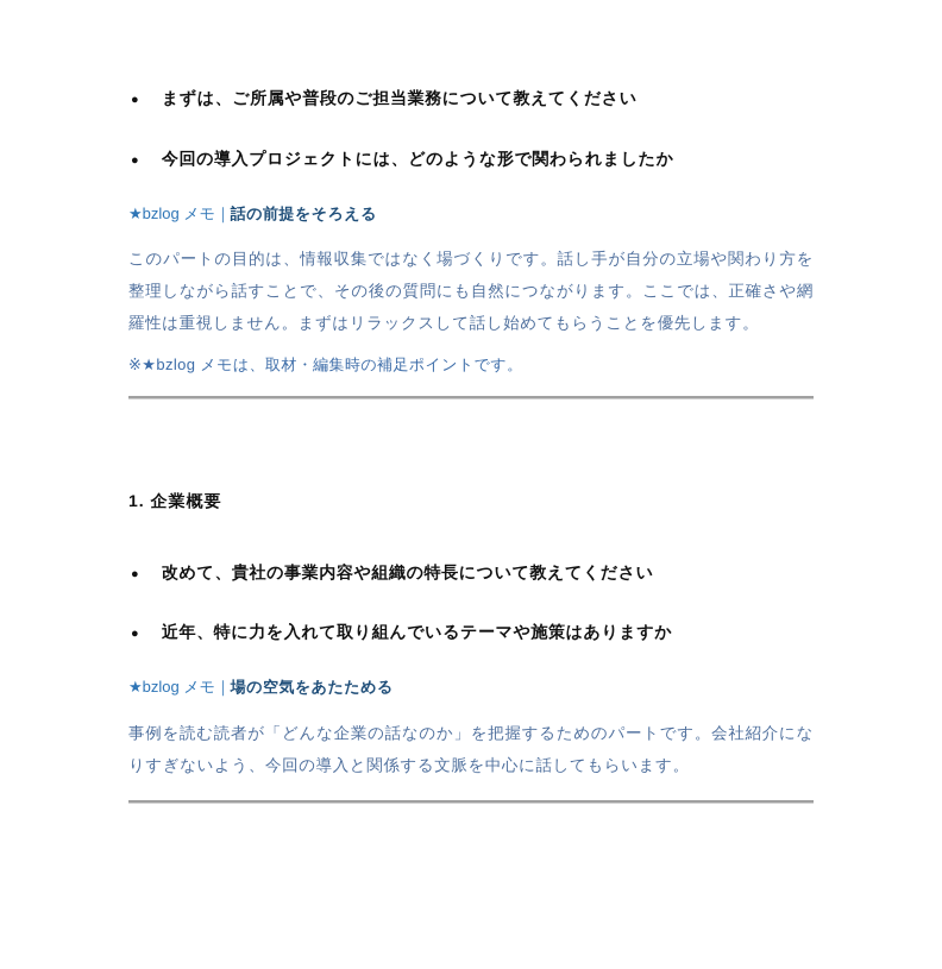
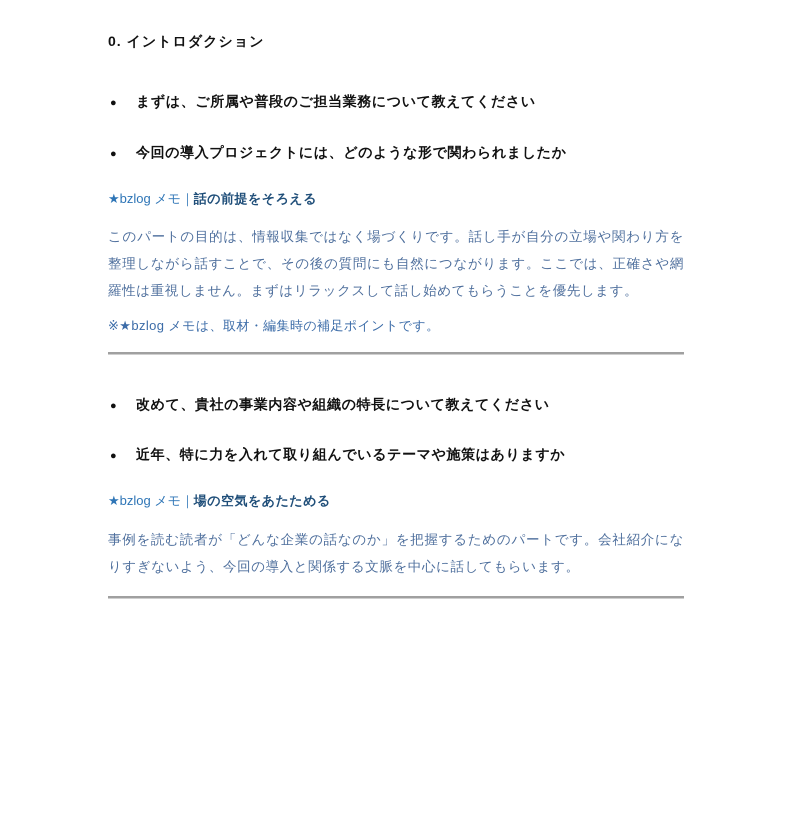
+ 0. イントロダクション
  ●
  まずは、ご所属や普段のご担当業務について教えてください
  ●
  今回の導入プロジェクトには、どのような形で関わられましたか
  ★bzlog メモ｜話の前提をそろえる
  このパートの目的は、情報収集ではなく場づくりです。話し手が自分の立場や関わり方を整理しながら話すことで、その後の質問にも自然につながります。ここでは、正確さや網羅性は重視しません。まずはリラックスして話し始めてもらうことを優先します。
  ※★bzlog メモは、取材・編集時の補足ポイントです。
- 1. 企業概要
  ●
  改めて、貴社の事業内容や組織の特長について教えてください
  ●
  近年、特に力を入れて取り組んでいるテーマや施策はありますか
  ★bzlog メモ｜場の空気をあたためる
  事例を読む読者が「どんな企業の話なのか」を把握するためのパートです。会社紹介になりすぎないよう、今回の導入と関係する文脈を中心に話してもらいます。
